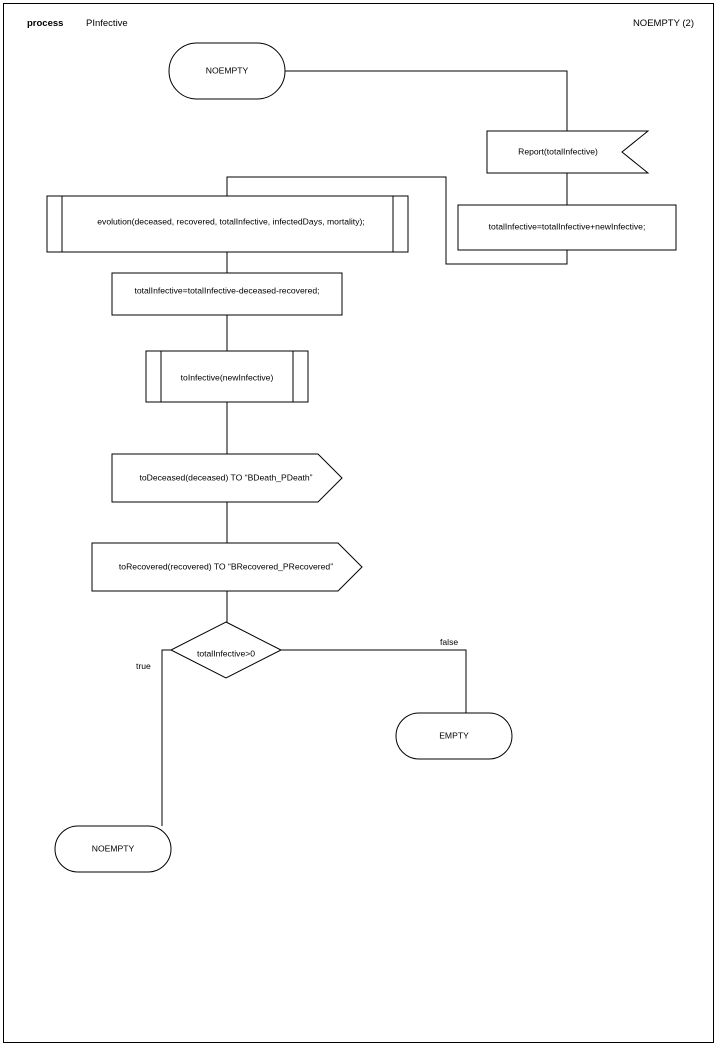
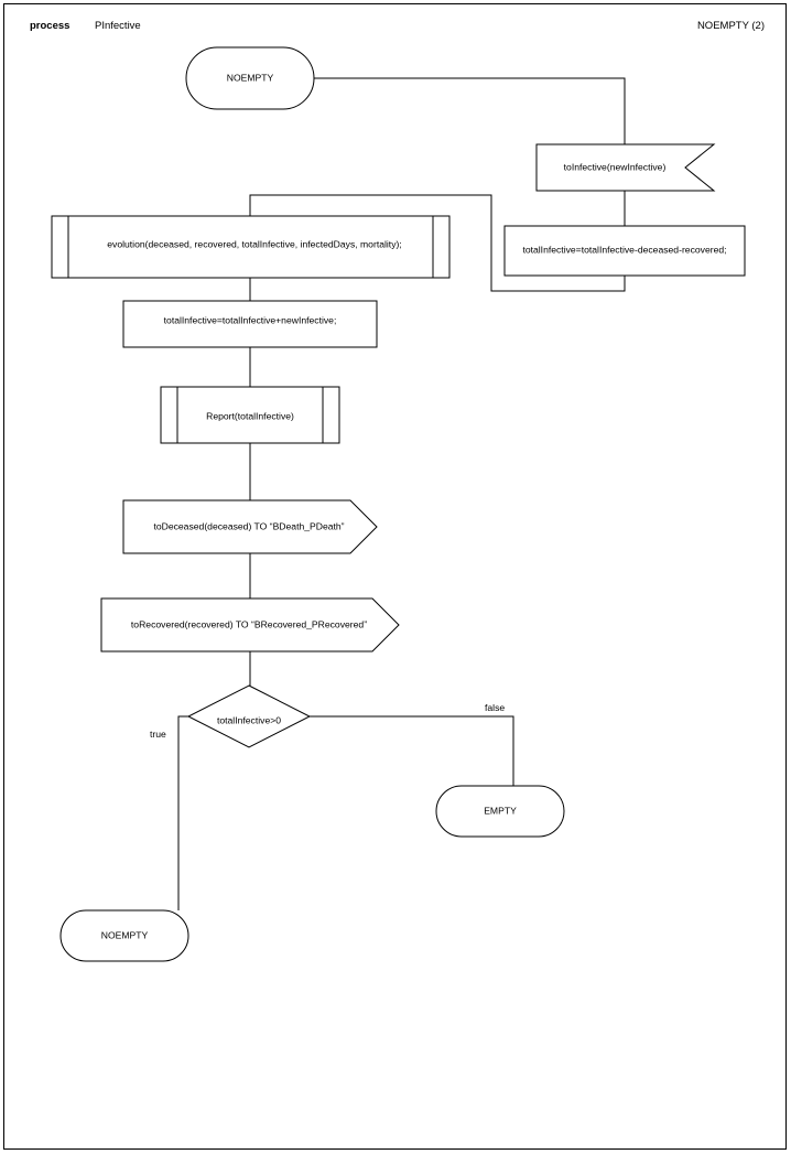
  process
  PInfective
  NOEMPTY (2)
  NOEMPTY
- Report(totalInfective)
+ toInfective(newInfective)
- totalInfective=totalInfective+newInfective;
+ totalInfective=totalInfective-deceased-recovered;
  evolution(deceased, recovered, totalInfective, infectedDays, mortality);
- totalInfective=totalInfective-deceased-recovered;
+ totalInfective=totalInfective+newInfective;
- toInfective(newInfective)
+ Report(totalInfective)
  toDeceased(deceased) TO “BDeath_PDeath”
  toRecovered(recovered) TO “BRecovered_PRecovered”
  totalInfective>0
  EMPTY
  NOEMPTY
  true
  false
